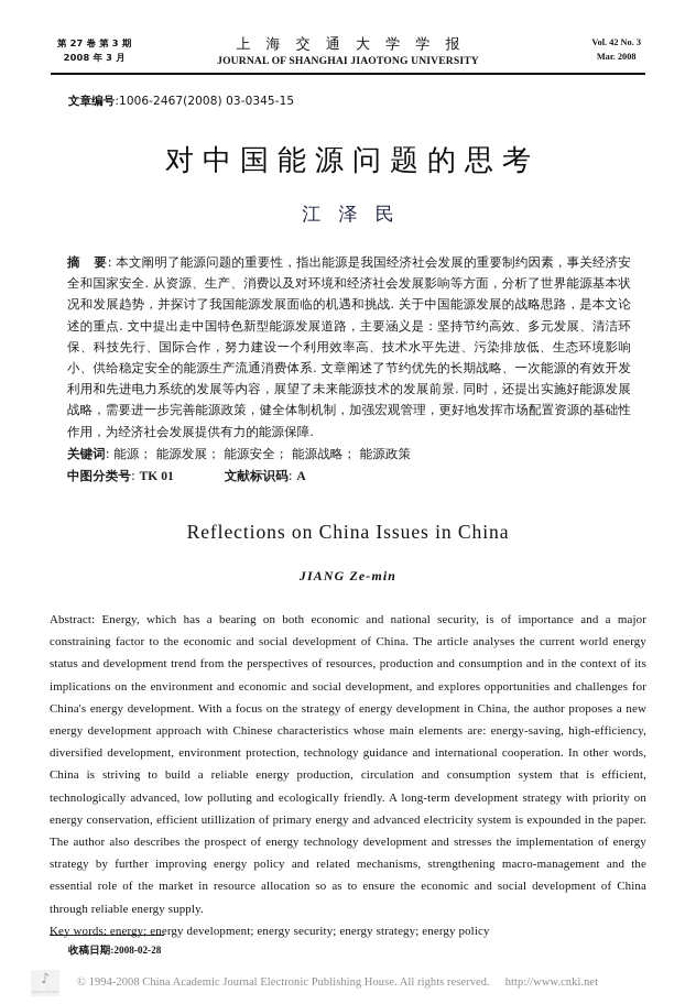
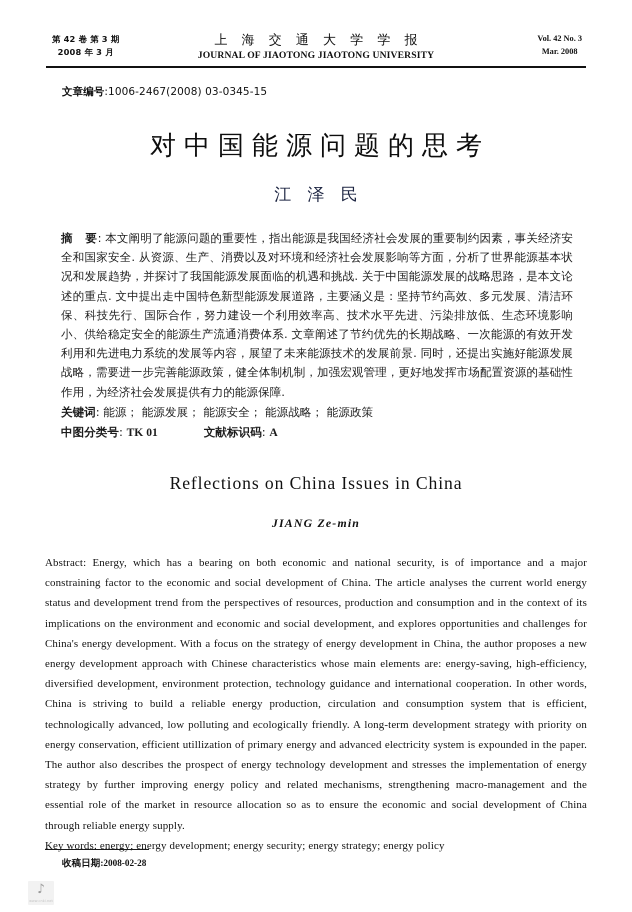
- 第 27 卷 第 3 期
+ 第 42 卷 第 3 期
  2008 年 3 月
  上 海 交 通 大 学 学 报
- JOURNAL OF SHANGHAI JIAOTONG UNIVERSITY
+ JOURNAL OF JIAOTONG JIAOTONG UNIVERSITY
  Vol. 42 No. 3
  Mar. 2008
  文章编号:1006-2467(2008) 03-0345-15
  对中国能源问题的思考
  江 泽 民
  摘 要: 本文阐明了能源问题的重要性，指出能源是我国经济社会发展的重要制约因素，事关经济安全和国家安全. 从资源、生产、消费以及对环境和经济社会发展影响等方面，分析了世界能源基本状况和发展趋势，并探讨了我国能源发展面临的机遇和挑战. 关于中国能源发展的战略思路，是本文论述的重点. 文中提出走中国特色新型能源发展道路，主要涵义是：坚持节约高效、多元发展、清洁环保、科技先行、国际合作，努力建设一个利用效率高、技术水平先进、污染排放低、生态环境影响小、供给稳定安全的能源生产流通消费体系. 文章阐述了节约优先的长期战略、一次能源的有效开发利用和先进电力系统的发展等内容，展望了未来能源技术的发展前景. 同时，还提出实施好能源发展战略，需要进一步完善能源政策，健全体制机制，加强宏观管理，更好地发挥市场配置资源的基础性作用，为经济社会发展提供有力的能源保障.
  关键词: 能源； 能源发展； 能源安全； 能源战略； 能源政策
  中图分类号: TK 01 文献标识码: A
  Reflections on China Issues in China
  JIANG Ze-min
  Abstract: Energy, which has a bearing on both economic and national security, is of importance and a major constraining factor to the economic and social development of China. The article analyses the current world energy status and development trend from the perspectives of resources, production and consumption and in the context of its implications on the environment and economic and social development, and explores opportunities and challenges for China's energy development. With a focus on the strategy of energy development in China, the author proposes a new energy development approach with Chinese characteristics whose main elements are: energy-saving, high-efficiency, diversified development, environment protection, technology guidance and international cooperation. In other words, China is striving to build a reliable energy production, circulation and consumption system that is efficient, technologically advanced, low polluting and ecologically friendly. A long-term development strategy with priority on energy conservation, efficient utillization of primary energy and advanced electricity system is expounded in the paper. The author also describes the prospect of energy technology development and stresses the implementation of energy strategy by further improving energy policy and related mechanisms, strengthening macro-management and the essential role of the market in resource allocation so as to ensure the economic and social development of China through reliable energy supply.
  Key words: energy; energy development; energy security; energy strategy; energy policy
  收稿日期:2008-02-28
  ♪
- © 1994-2008 China Academic Journal Electronic Publishing House. All rights reserved. http://www.cnki.net
